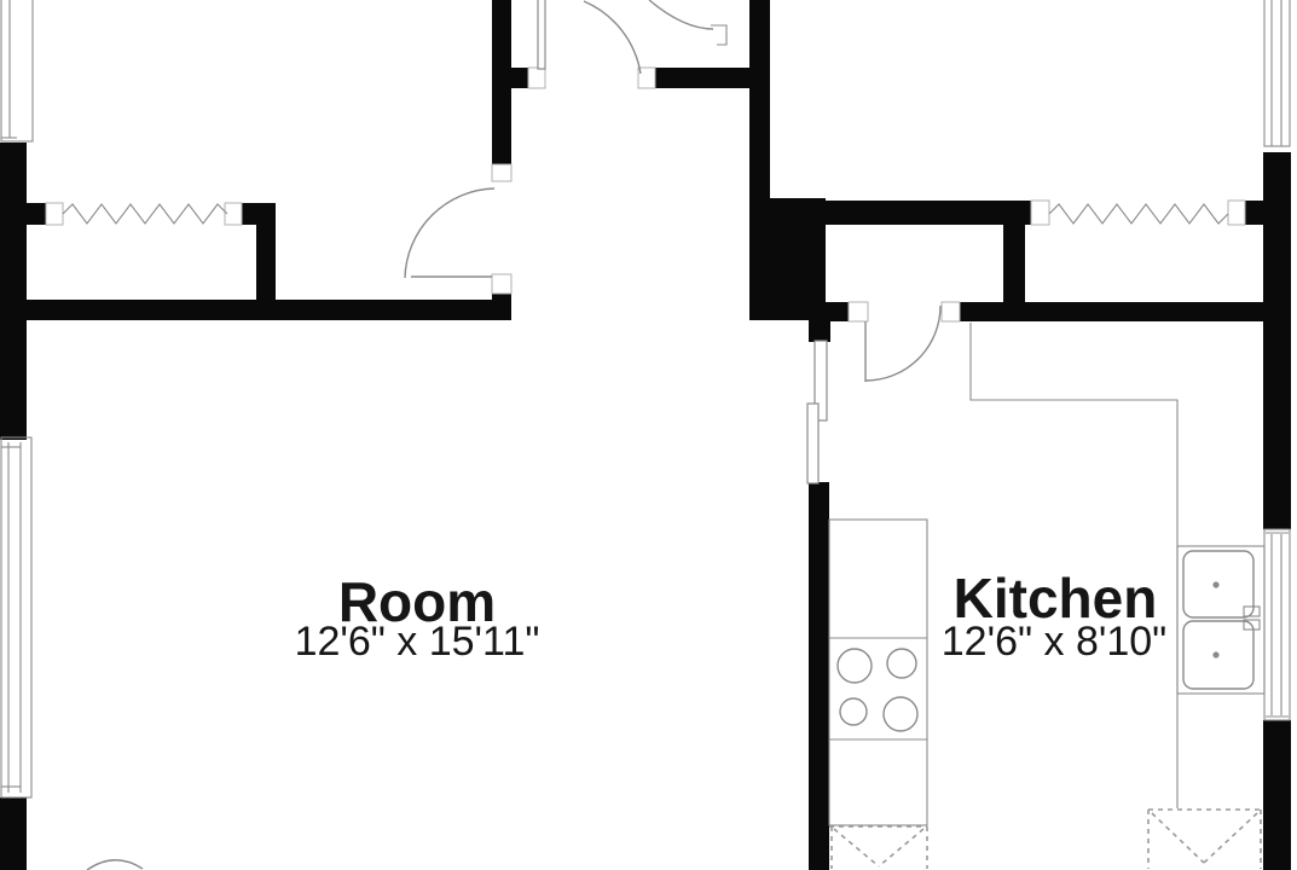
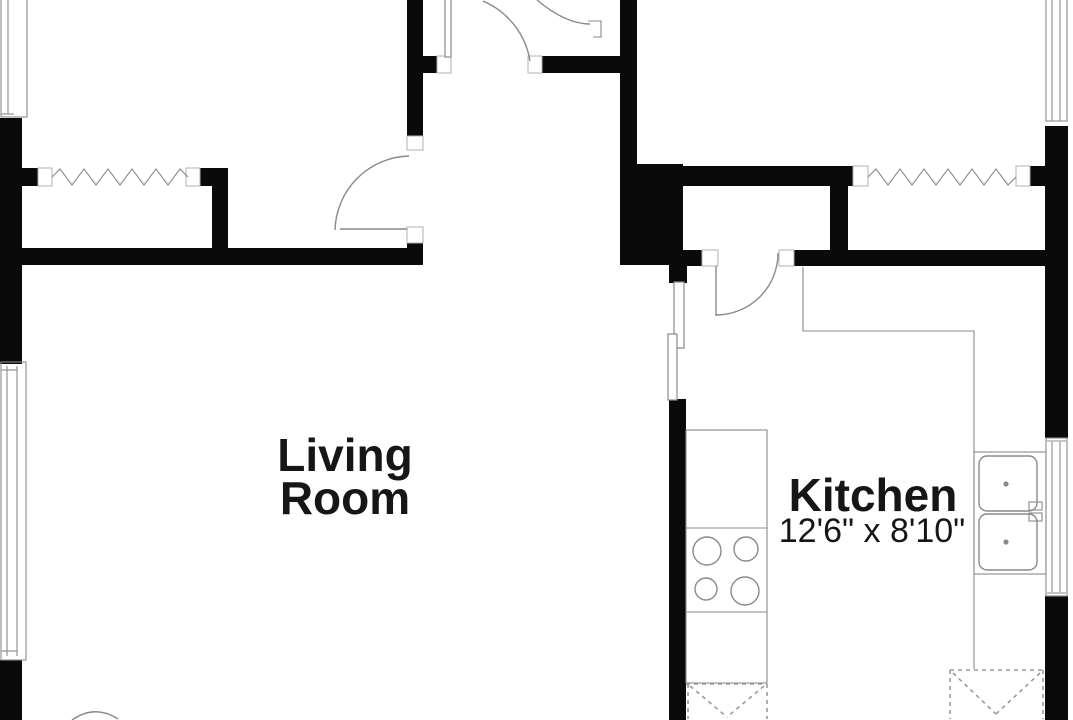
+ Living
  Room
- 12'6" x 15'11"
  Kitchen
  12'6" x 8'10"
